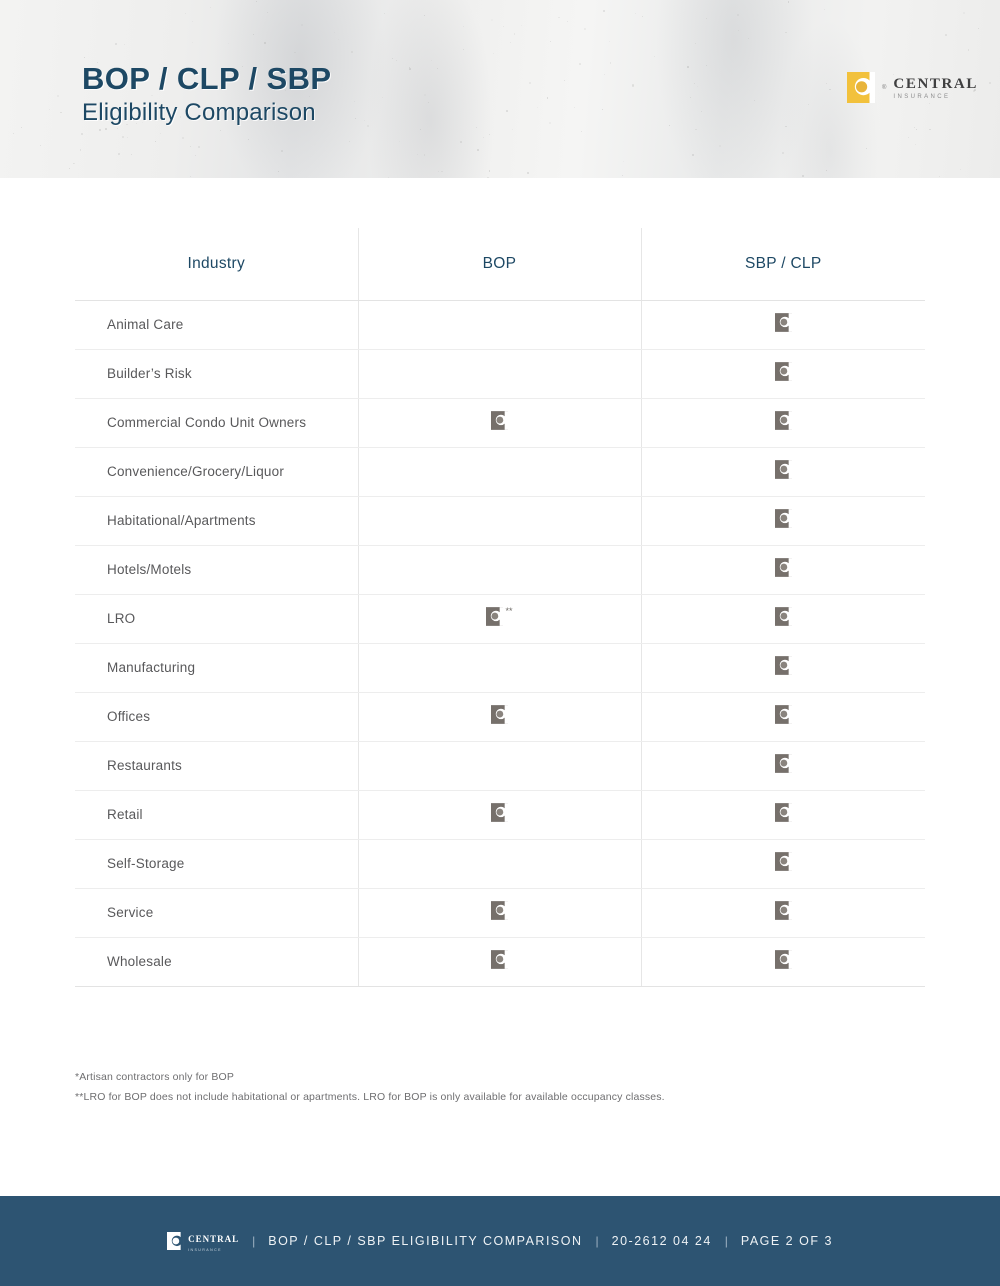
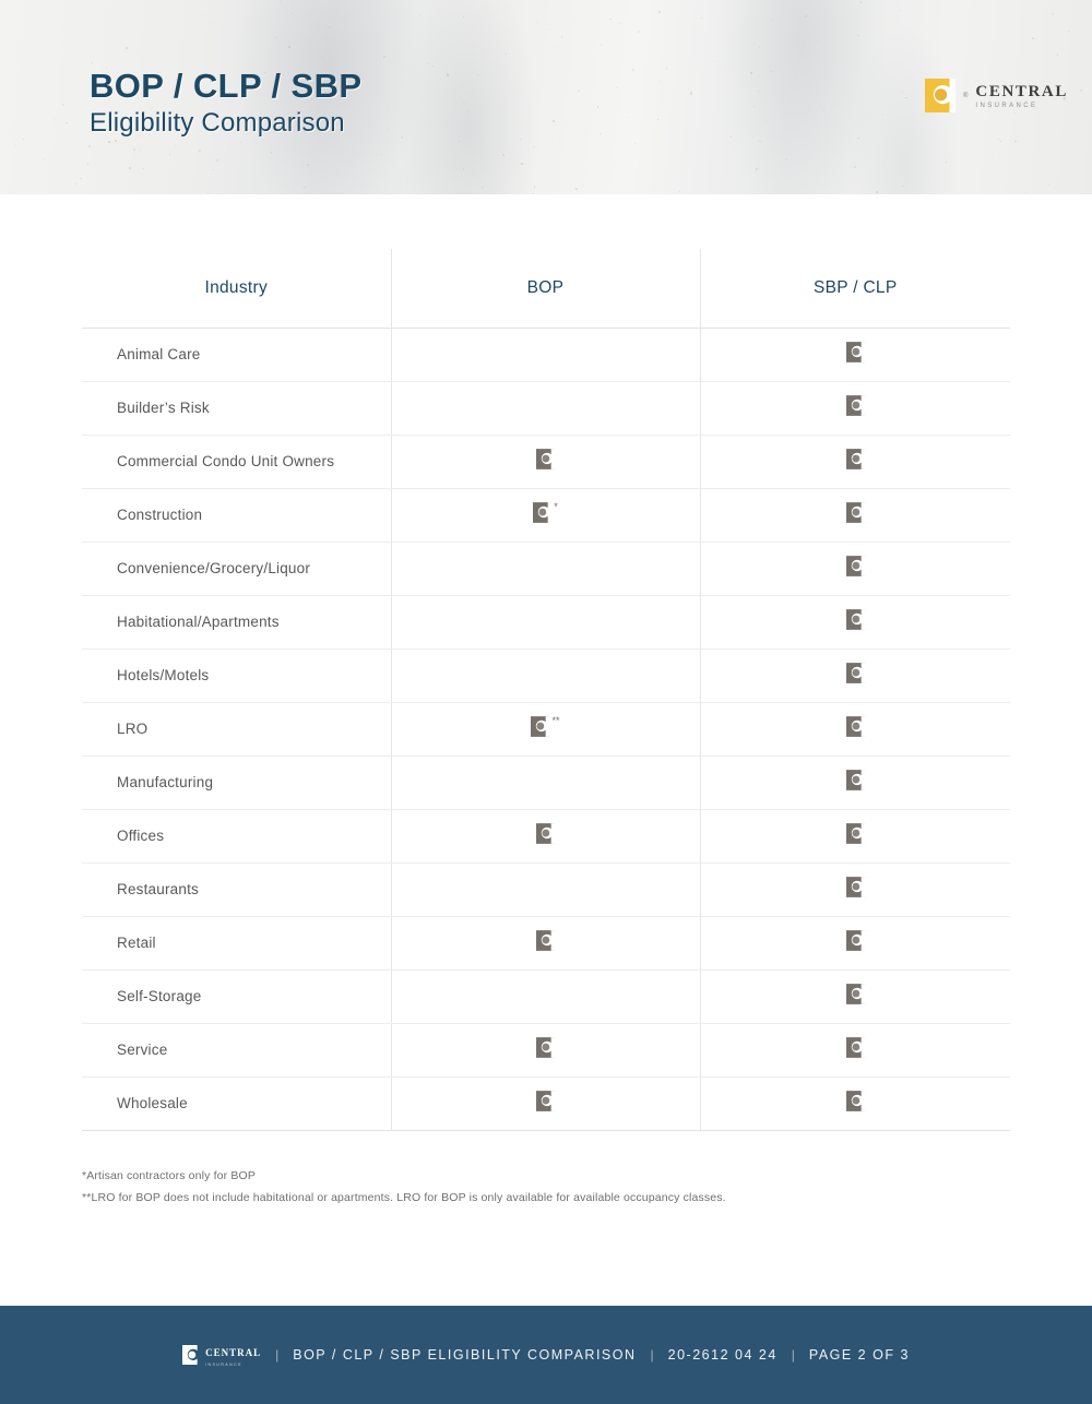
  BOP / CLP / SBP
  Eligibility Comparison
  CENTRAL
  Industry	BOP	SBP / CLP
  Animal Care
  Builder’s Risk
  Commercial Condo Unit Owners
+ Construction	*
  Convenience/Grocery/Liquor
  Habitational/Apartments
  Hotels/Motels
  LRO	**
  Manufacturing
  Offices
  Restaurants
  Retail
  Self-Storage
  Service
  Wholesale
  *Artisan contractors only for BOP
  **LRO for BOP does not include habitational or apartments. LRO for BOP is only available for available occupancy classes.
  CENTRAL
  |
  BOP / CLP / SBP ELIGIBILITY COMPARISON
  |
  20-2612 04 24
  |
  PAGE 2 OF 3
